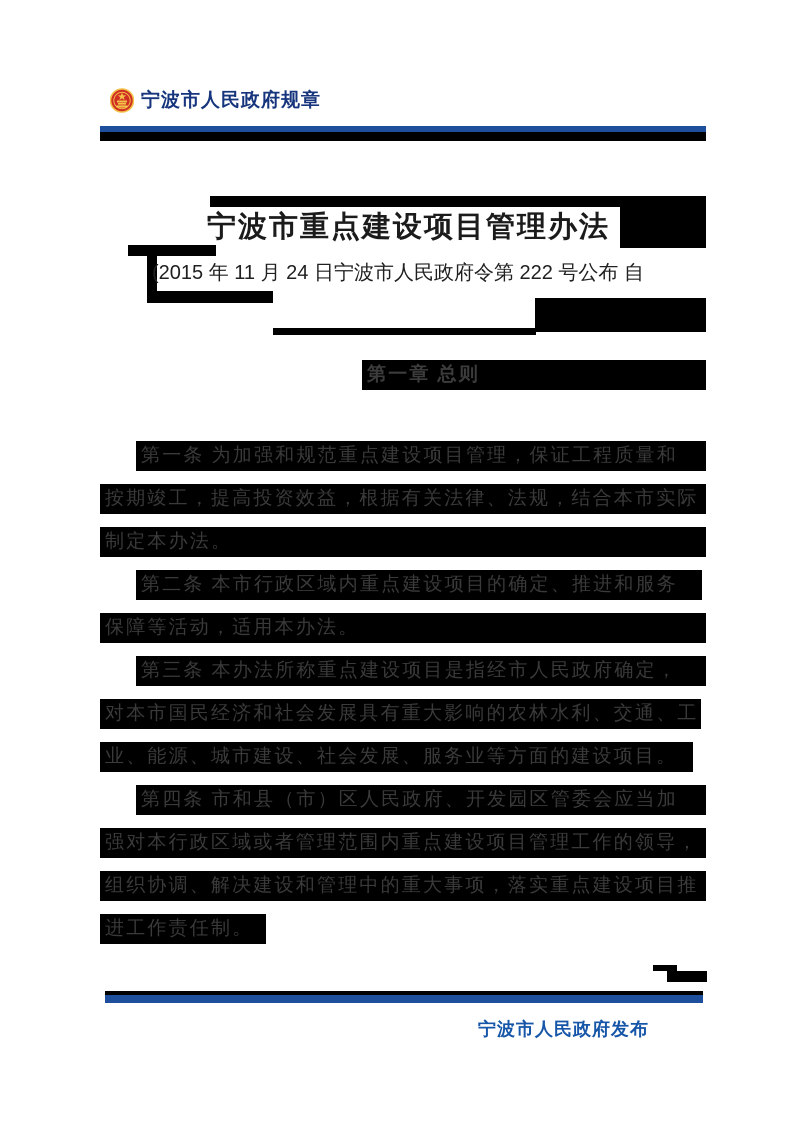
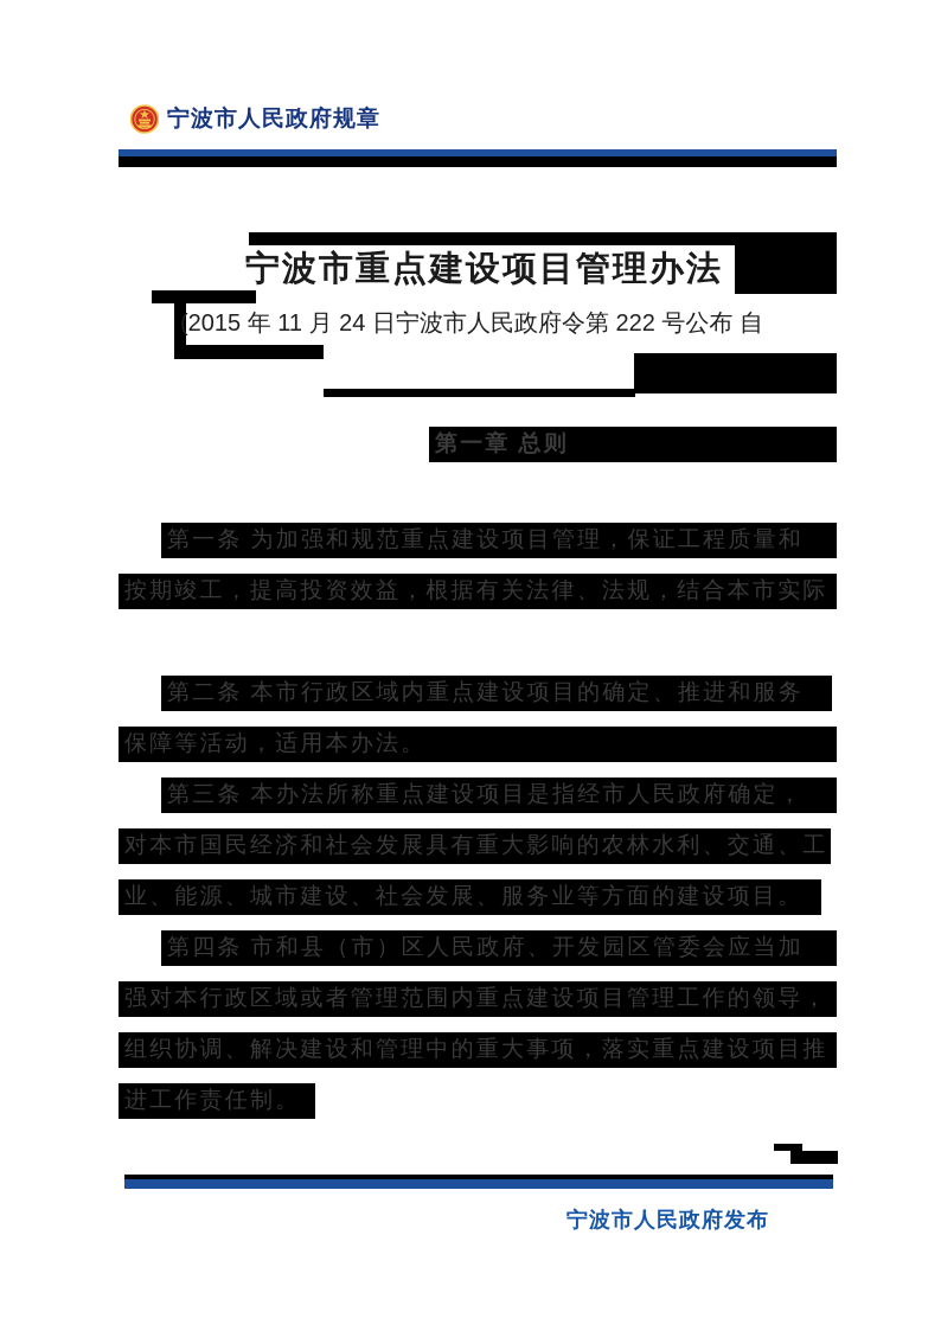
  宁波市人民政府规章
  宁波市重点建设项目管理办法
  (2015 年 11 月 24 日宁波市人民政府令第 222 号公布 自
  第一章 总则
  第一条 为加强和规范重点建设项目管理，保证工程质量和
  按期竣工，提高投资效益，根据有关法律、法规，结合本市实际
- 制定本办法。
  第二条 本市行政区域内重点建设项目的确定、推进和服务
  保障等活动，适用本办法。
  第三条 本办法所称重点建设项目是指经市人民政府确定，
  对本市国民经济和社会发展具有重大影响的农林水利、交通、工
  业、能源、城市建设、社会发展、服务业等方面的建设项目。
  第四条 市和县（市）区人民政府、开发园区管委会应当加
  强对本行政区域或者管理范围内重点建设项目管理工作的领导，
  组织协调、解决建设和管理中的重大事项，落实重点建设项目推
  进工作责任制。
  宁波市人民政府发布
